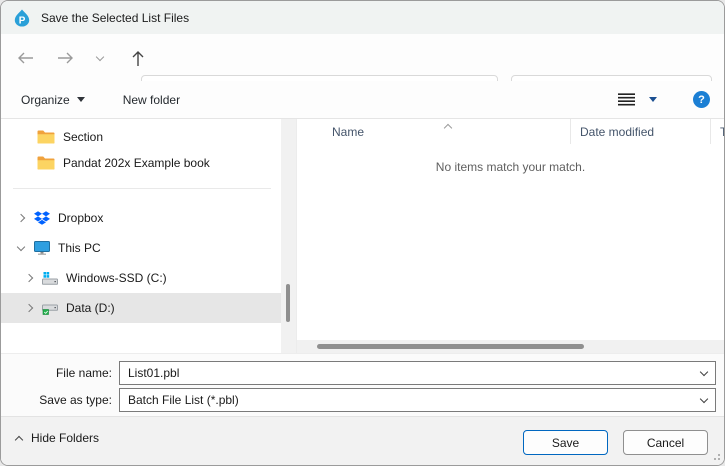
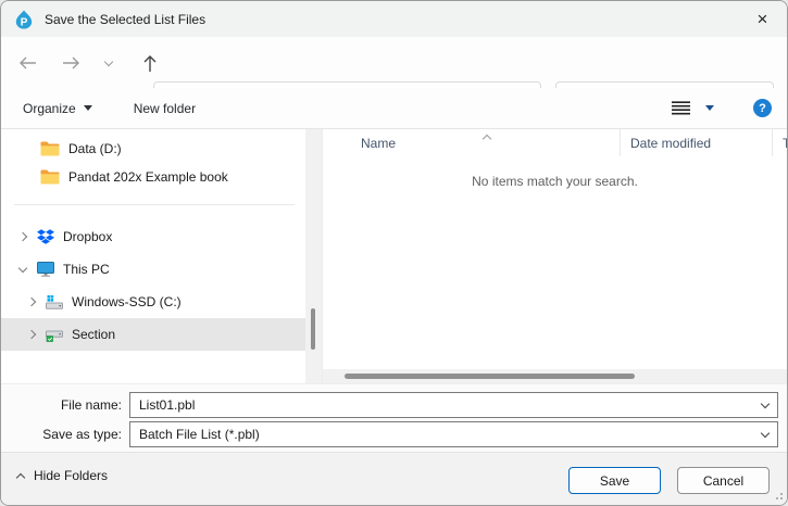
  P
  Save the Selected List Files
+ ×
  Organize
  New folder
  ?
- Section
+ Data (D:)
  Pandat 202x Example book
  Dropbox
  This PC
  Windows-SSD (C:)
- Data (D:)
+ Section
  Name
  Date modified
- No items match your match.
+ No items match your search.
  File name:
  List01.pbl
  Save as type:
  Batch File List (*.pbl)
  Hide Folders
  Save
  Cancel
